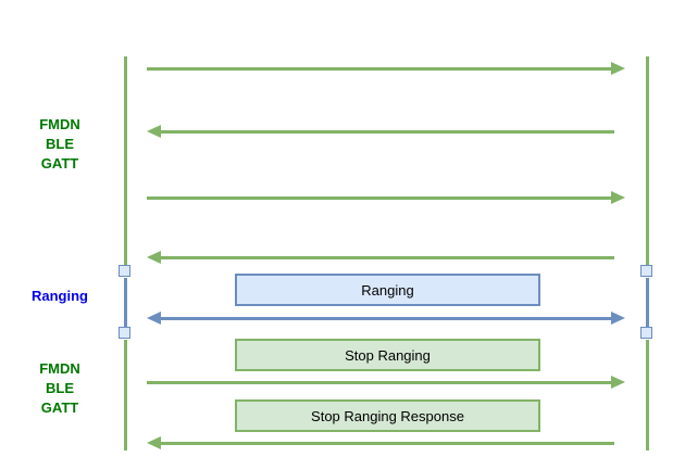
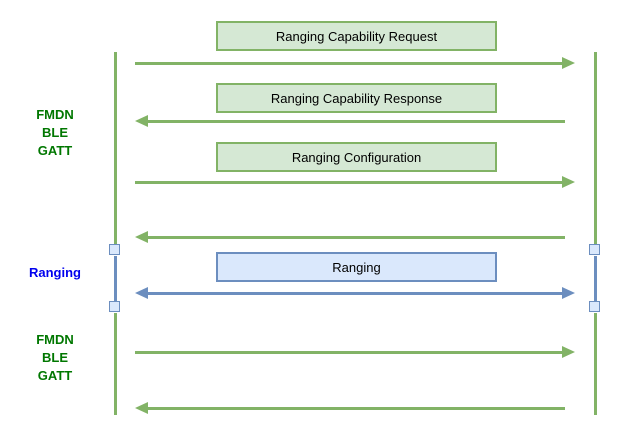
  FMDN
  BLE
  GATT
  Ranging
  FMDN
  BLE
  GATT
+ Ranging Capability Request
+ Ranging Capability Response
+ Ranging Configuration
  Ranging
- Stop Ranging
- Stop Ranging Response
